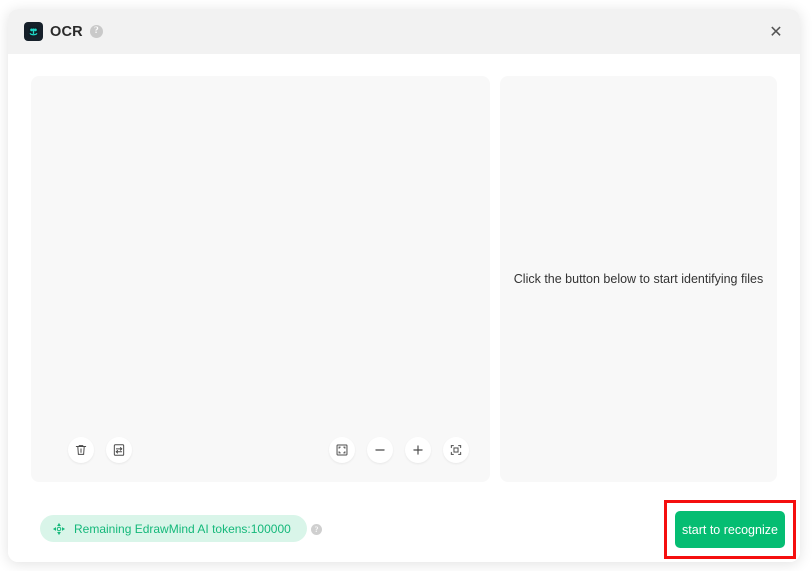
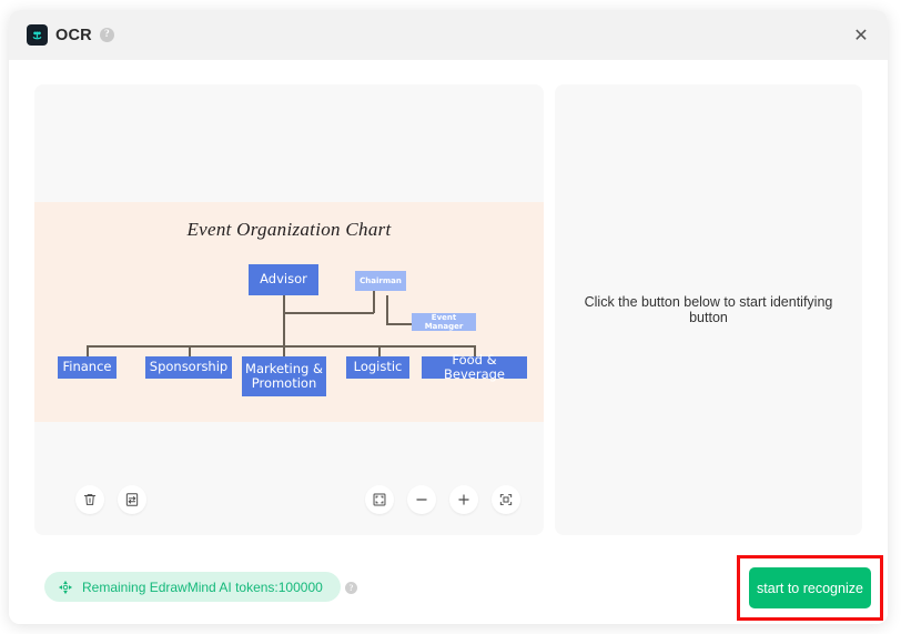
  OCR
  ?
  ✕
+ Event Organization Chart
+ Advisor
+ Chairman
+ Event Manager
+ Finance
+ Sponsorship
+ Marketing &
+ Promotion
+ Logistic
+ Food & Beverage
- Click the button below to start identifying files
+ Click the button below to start identifying button
  Remaining EdrawMind AI tokens:100000
  ?
  start to recognize
